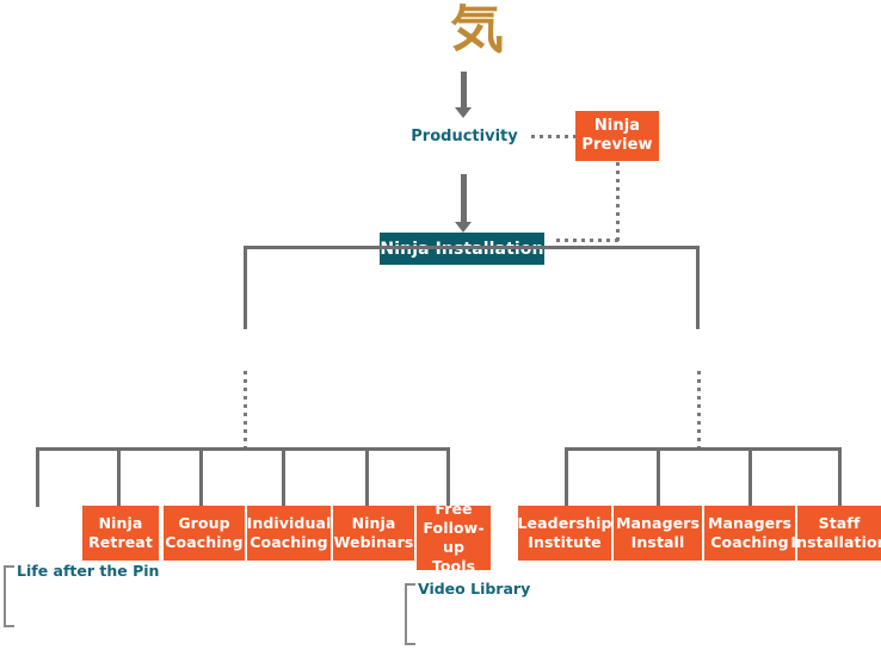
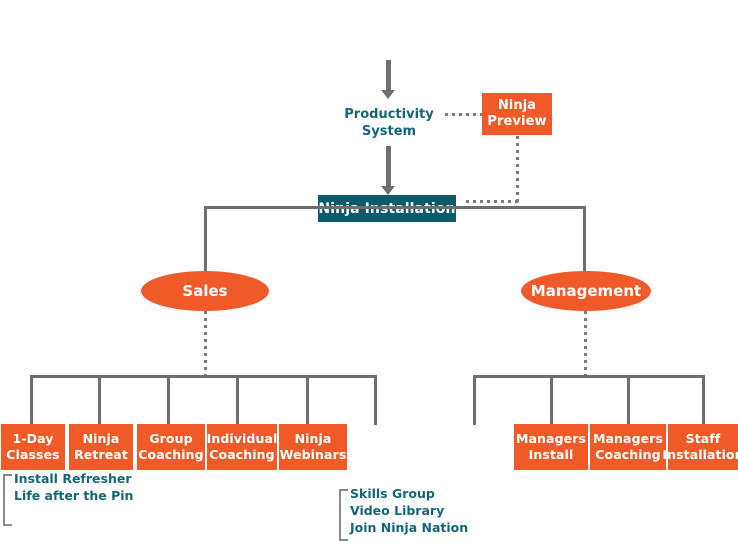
- 気
  Productivity
+ System
  Ninja
  Preview
+ Sales
+ Management
+ 1-Day
+ Classes
  Ninja
  Retreat
  Group
  Coaching
  Individual
  Coaching
  Ninja
  Webinars
- Free
- Follow-up
- Tools
- Leadership
- Institute
  Managers
  Install
  Managers
  Coaching
  Staff
  Installatio
+ Install Refresher
  Life after the Pin
+ Skills Group
  Video Library
+ Join Ninja Nation
